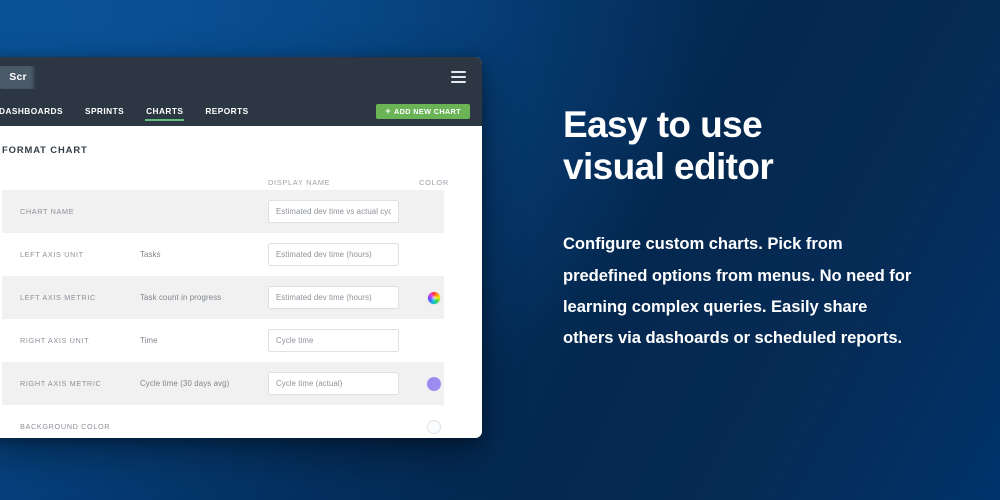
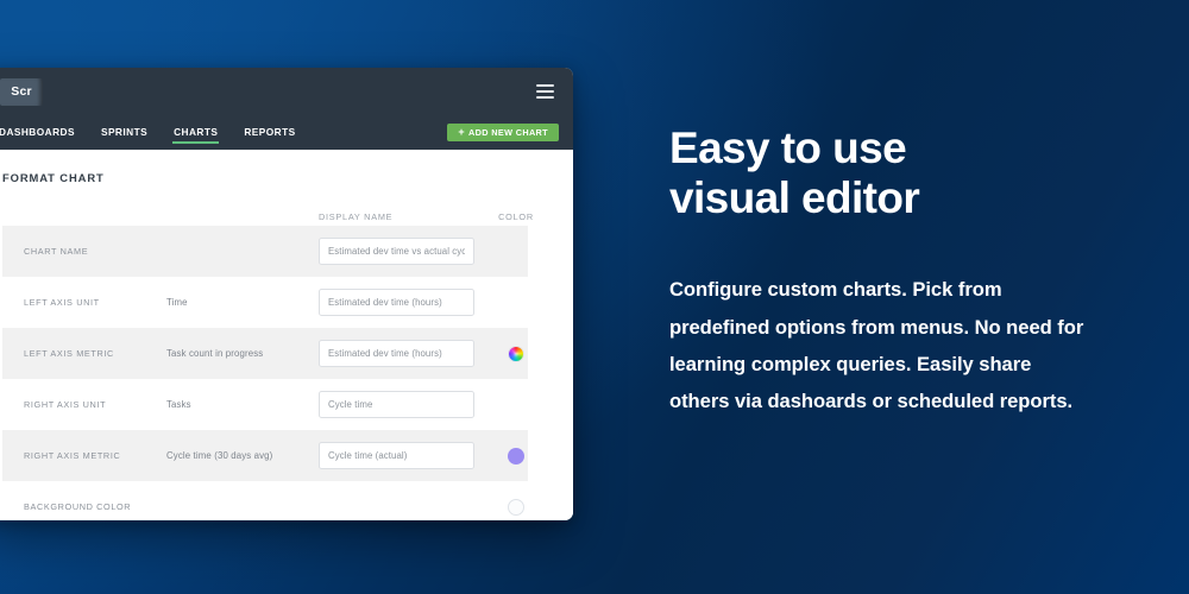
  Scr
  DASHBOARDS
  SPRINTS
  CHARTS
  REPORTS
  +
  ADD NEW CHART
  FORMAT CHART
  DISPLAY NAME
  COLOR
  CHART NAME
  Estimated dev time vs actual cyc
  LEFT AXIS UNIT
- Tasks
+ Time
  Estimated dev time (hours)
  LEFT AXIS METRIC
  Task count in progress
  Estimated dev time (hours)
  RIGHT AXIS UNIT
- Time
+ Tasks
  Cycle time
  RIGHT AXIS METRIC
  Cycle time (30 days avg)
  Cycle time (actual)
  BACKGROUND COLOR
  Easy to use
  visual editor
  Configure custom charts. Pick from predefined options from menus. No need for learning complex queries. Easily share others via dashoards or scheduled reports.
